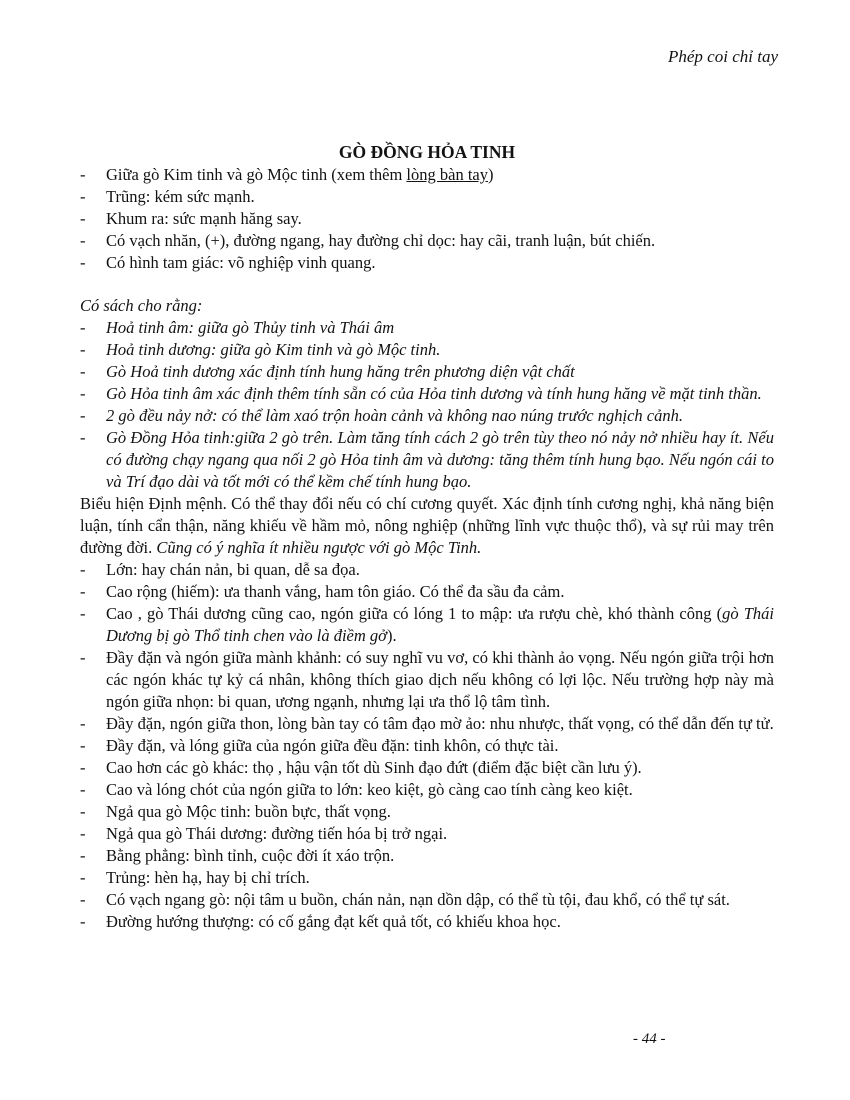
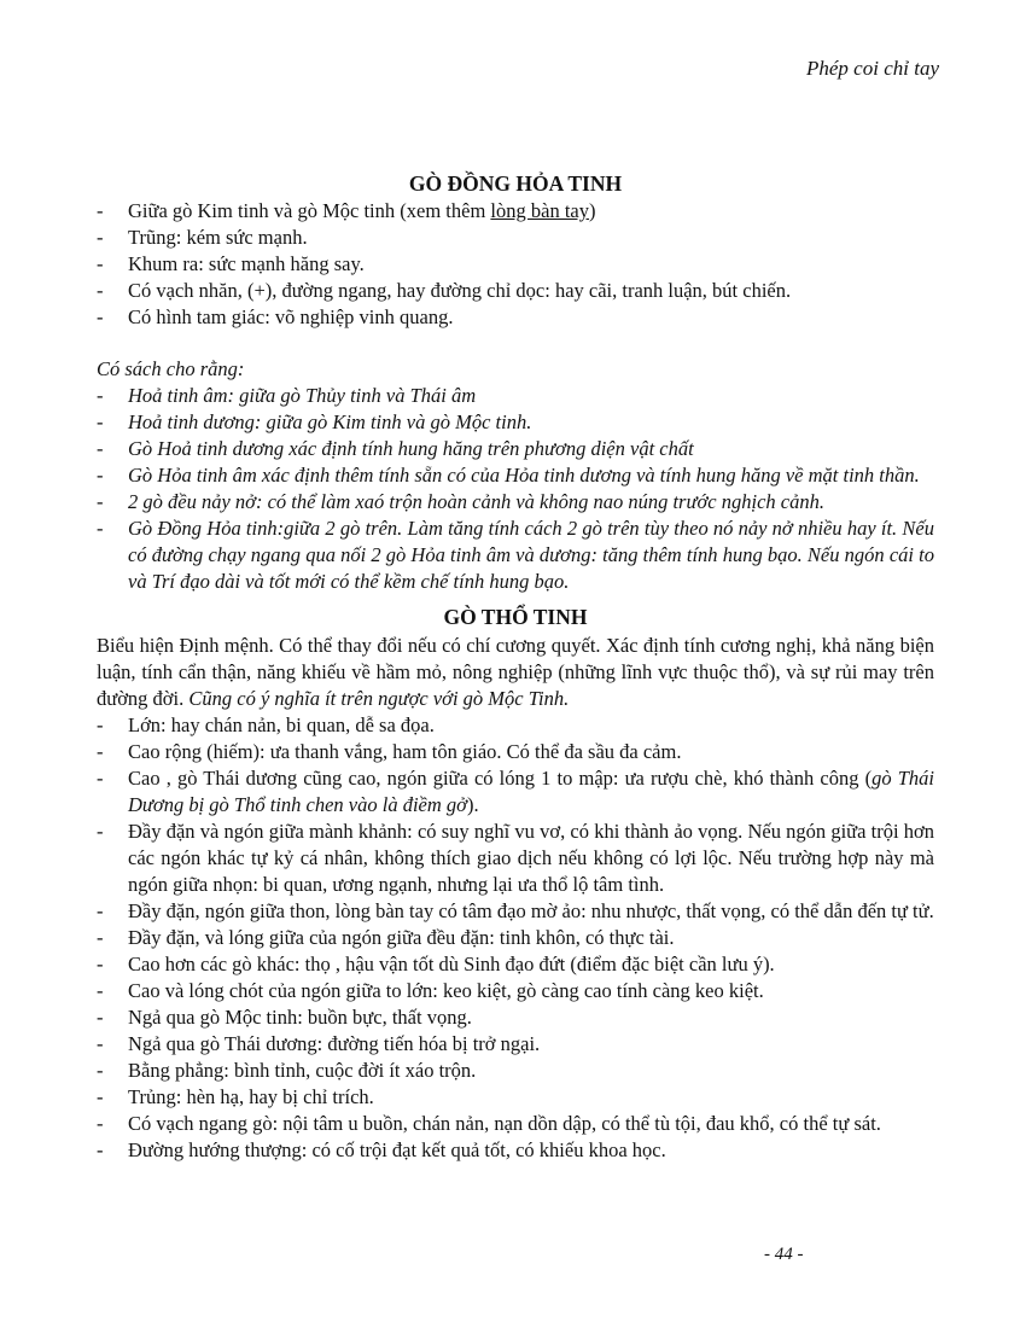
  Phép coi chỉ tay
  GÒ ĐỒNG HỎA TINH
  -
  Giữa gò Kim tinh và gò Mộc tinh (xem thêm lòng bàn tay)
  -
  Trũng: kém sức mạnh.
  -
  Khum ra: sức mạnh hăng say.
  -
  Có vạch nhăn, (+), đường ngang, hay đường chỉ dọc: hay cãi, tranh luận, bút chiến.
  -
  Có hình tam giác: võ nghiệp vinh quang.
  Có sách cho rằng:
  -
  Hoả tinh âm: giữa gò Thủy tinh và Thái âm
  -
  Hoả tinh dương: giữa gò Kim tinh và gò Mộc tinh.
  -
  Gò Hoả tinh dương xác định tính hung hăng trên phương diện vật chất
  -
  Gò Hỏa tinh âm xác định thêm tính sẵn có của Hỏa tinh dương và tính hung hăng về mặt tinh thần.
  -
  2 gò đều nảy nở: có thể làm xaó trộn hoàn cảnh và không nao núng trước nghịch cảnh.
  -
  Gò Đồng Hỏa tinh:giữa 2 gò trên. Làm tăng tính cách 2 gò trên tùy theo nó nảy nở nhiều hay ít. Nếu có đường chạy ngang qua nối 2 gò Hỏa tinh âm và dương: tăng thêm tính hung bạo. Nếu ngón cái to và Trí đạo dài và tốt mới có thể kềm chế tính hung bạo.
+ GÒ THỔ TINH
- Biểu hiện Định mệnh. Có thể thay đổi nếu có chí cương quyết. Xác định tính cương nghị, khả năng biện luận, tính cẩn thận, năng khiếu về hầm mỏ, nông nghiệp (những lĩnh vực thuộc thổ), và sự rủi may trên đường đời. Cũng có ý nghĩa ít nhiều ngược với gò Mộc Tinh.
+ Biểu hiện Định mệnh. Có thể thay đổi nếu có chí cương quyết. Xác định tính cương nghị, khả năng biện luận, tính cẩn thận, năng khiếu về hầm mỏ, nông nghiệp (những lĩnh vực thuộc thổ), và sự rủi may trên đường đời. Cũng có ý nghĩa ít trên ngược với gò Mộc Tinh.
  -
  Lớn: hay chán nản, bi quan, dễ sa đọa.
  -
  Cao rộng (hiếm): ưa thanh vắng, ham tôn giáo. Có thể đa sầu đa cảm.
  -
  Cao , gò Thái dương cũng cao, ngón giữa có lóng 1 to mập: ưa rượu chè, khó thành công (gò Thái Dương bị gò Thổ tinh chen vào là điềm gở).
  -
  Đầy đặn và ngón giữa mành khảnh: có suy nghĩ vu vơ, có khi thành ảo vọng. Nếu ngón giữa trội hơn các ngón khác tự kỷ cá nhân, không thích giao dịch nếu không có lợi lộc. Nếu trường hợp này mà ngón giữa nhọn: bi quan, ương ngạnh, nhưng lại ưa thổ lộ tâm tình.
  -
  Đầy đặn, ngón giữa thon, lòng bàn tay có tâm đạo mờ ảo: nhu nhược, thất vọng, có thể dẫn đến tự tử.
  -
  Đầy đặn, và lóng giữa của ngón giữa đều đặn: tinh khôn, có thực tài.
  -
  Cao hơn các gò khác: thọ , hậu vận tốt dù Sinh đạo đứt (điểm đặc biệt cần lưu ý).
  -
  Cao và lóng chót của ngón giữa to lớn: keo kiệt, gò càng cao tính càng keo kiệt.
  -
  Ngả qua gò Mộc tinh: buồn bực, thất vọng.
  -
  Ngả qua gò Thái dương: đường tiến hóa bị trở ngại.
  -
  Bằng phẳng: bình tỉnh, cuộc đời ít xáo trộn.
  -
  Trủng: hèn hạ, hay bị chỉ trích.
  -
  Có vạch ngang gò: nội tâm u buồn, chán nản, nạn dồn dập, có thể tù tội, đau khổ, có thể tự sát.
  -
- Đường hướng thượng: có cố gắng đạt kết quả tốt, có khiếu khoa học.
+ Đường hướng thượng: có cố trội đạt kết quả tốt, có khiếu khoa học.
  - 44 -
